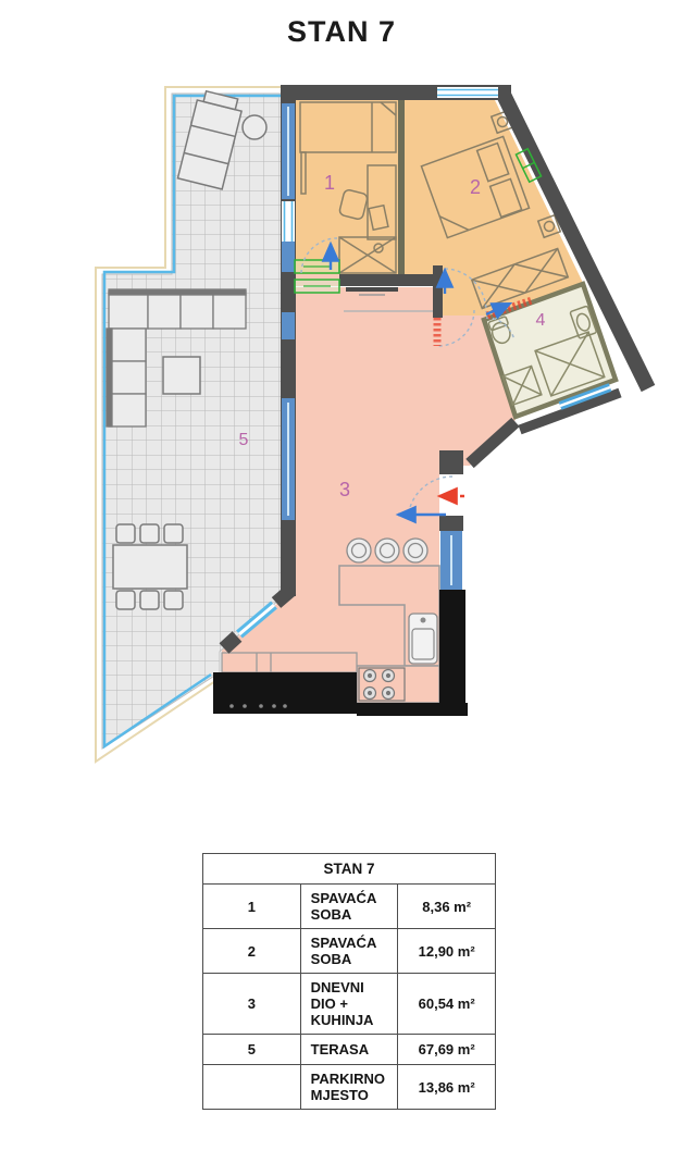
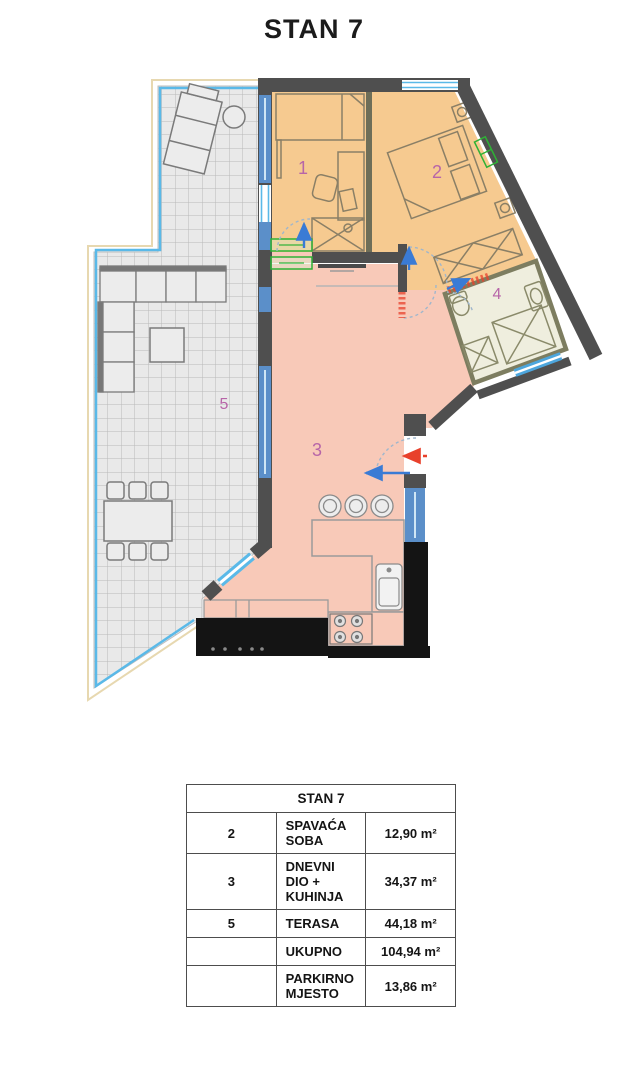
  STAN 7
  1
  2
  3
  4
  5
  STAN 7
- 1	SPAVAĆA SOBA	8,36 m²
  2	SPAVAĆA SOBA	12,90 m²
- 3	DNEVNI DIO + KUHINJA	60,54 m²
+ 3	DNEVNI DIO + KUHINJA	34,37 m²
- 5	TERASA	67,69 m²
+ 5	TERASA	44,18 m²
+ 	UKUPNO	104,94 m²
  	PARKIRNO MJESTO	13,86 m²
